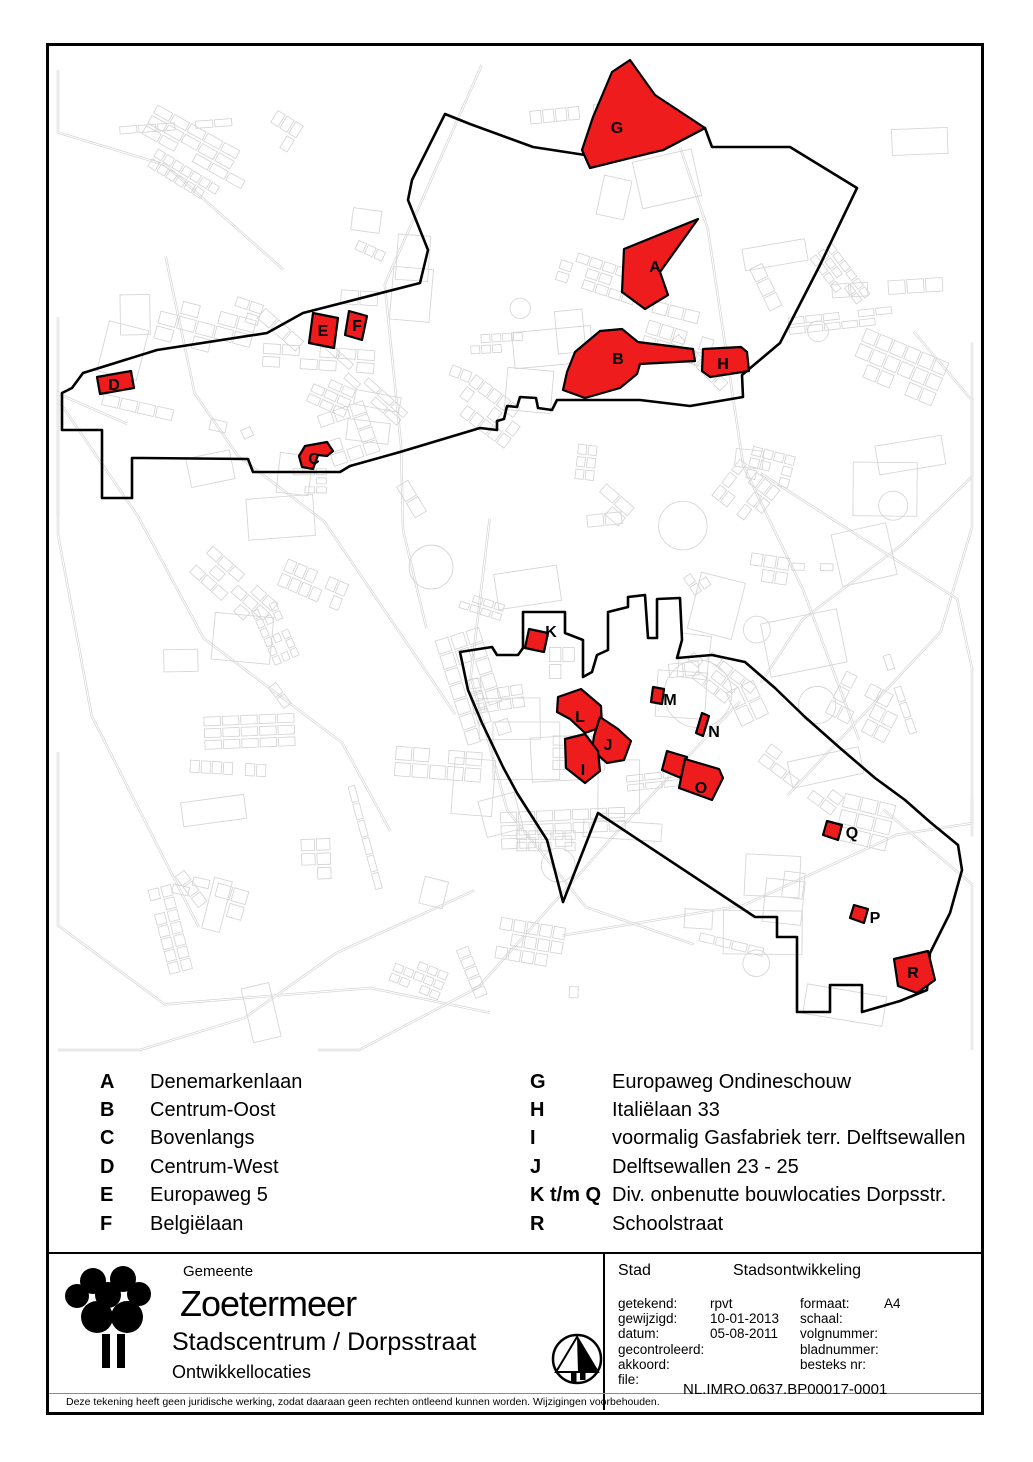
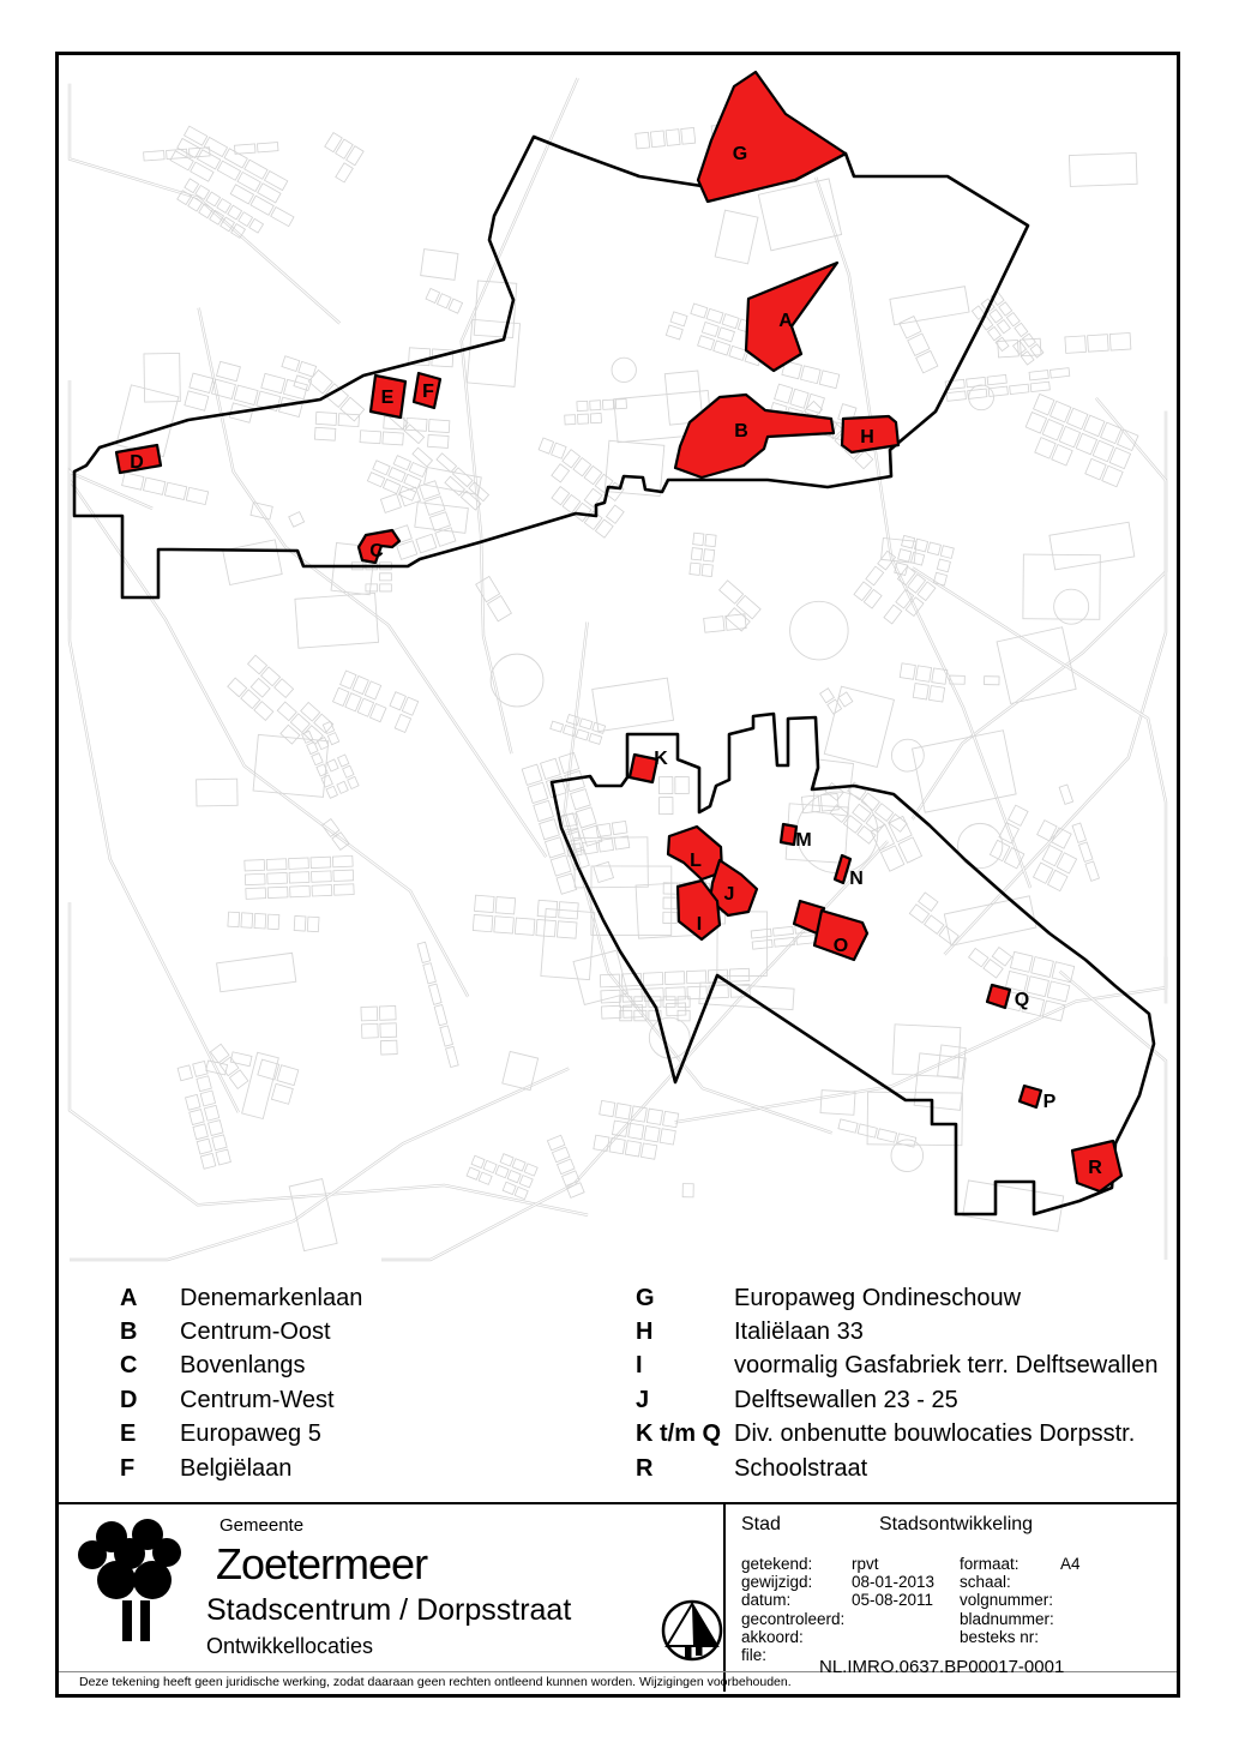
  G
  A
  E
  F
  B
  H
  D
  C
  K
  M
  L
  N
  J
  I
  O
  Q
  P
  R
  A
  Denemarkenlaan
  G
  Europaweg Ondineschouw
  B
  Centrum-Oost
  H
  Italiëlaan 33
  C
  Bovenlangs
  I
  voormalig Gasfabriek terr. Delftsewallen
  D
  Centrum-West
  J
  Delftsewallen 23 - 25
  E
  Europaweg 5
  K t/m Q
  Div. onbenutte bouwlocaties Dorpsstr.
  F
  Belgiëlaan
  R
  Schoolstraat
  Gemeente
  Zoetermeer
  Stadscentrum / Dorpsstraat
  Ontwikkellocaties
  Stad
  Stadsontwikkeling
  getekend:
  gewijzigd:
  datum:
  gecontroleerd:
  akkoord:
  file:
  rpvt
- 10-01-2013
+ 08-01-2013
  05-08-2011
  formaat:
  schaal:
  volgnummer:
  bladnummer:
  besteks nr:
  A4
  NL.IMRO.0637.BP00017-0001
  Deze tekening heeft geen juridische werking, zodat daaraan geen rechten ontleend kunnen worden. Wijzigingen voorbehouden.
